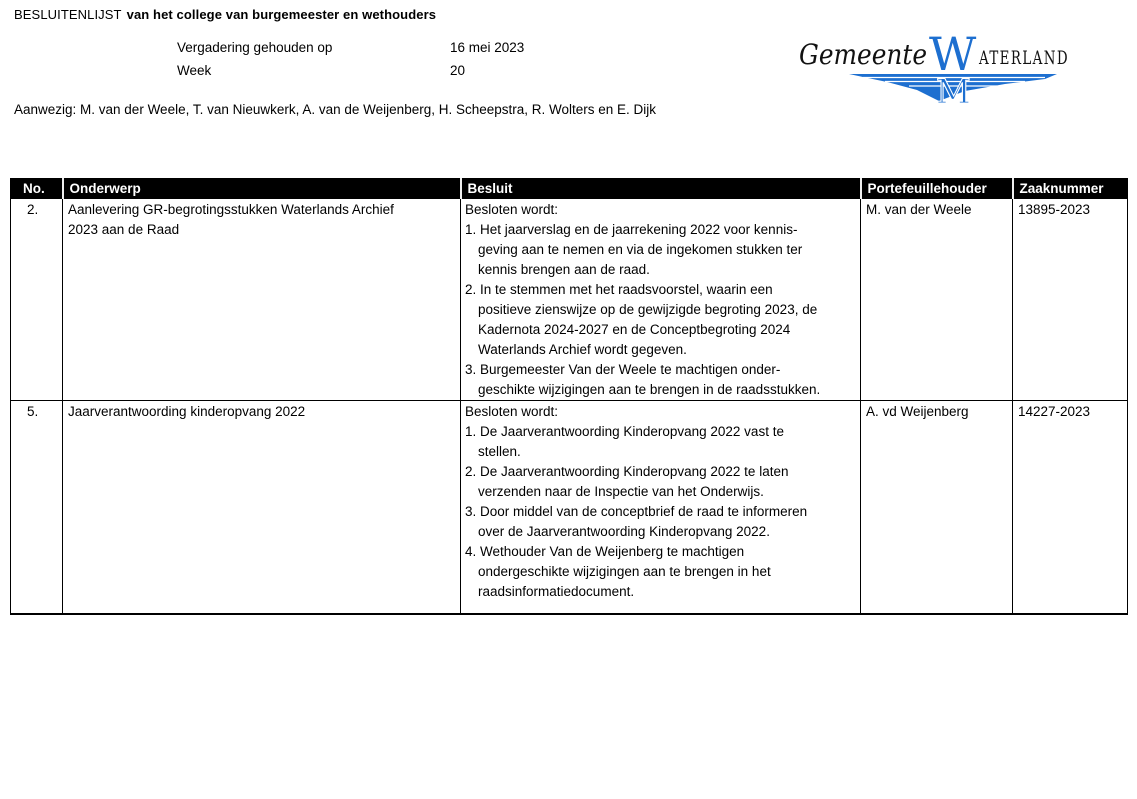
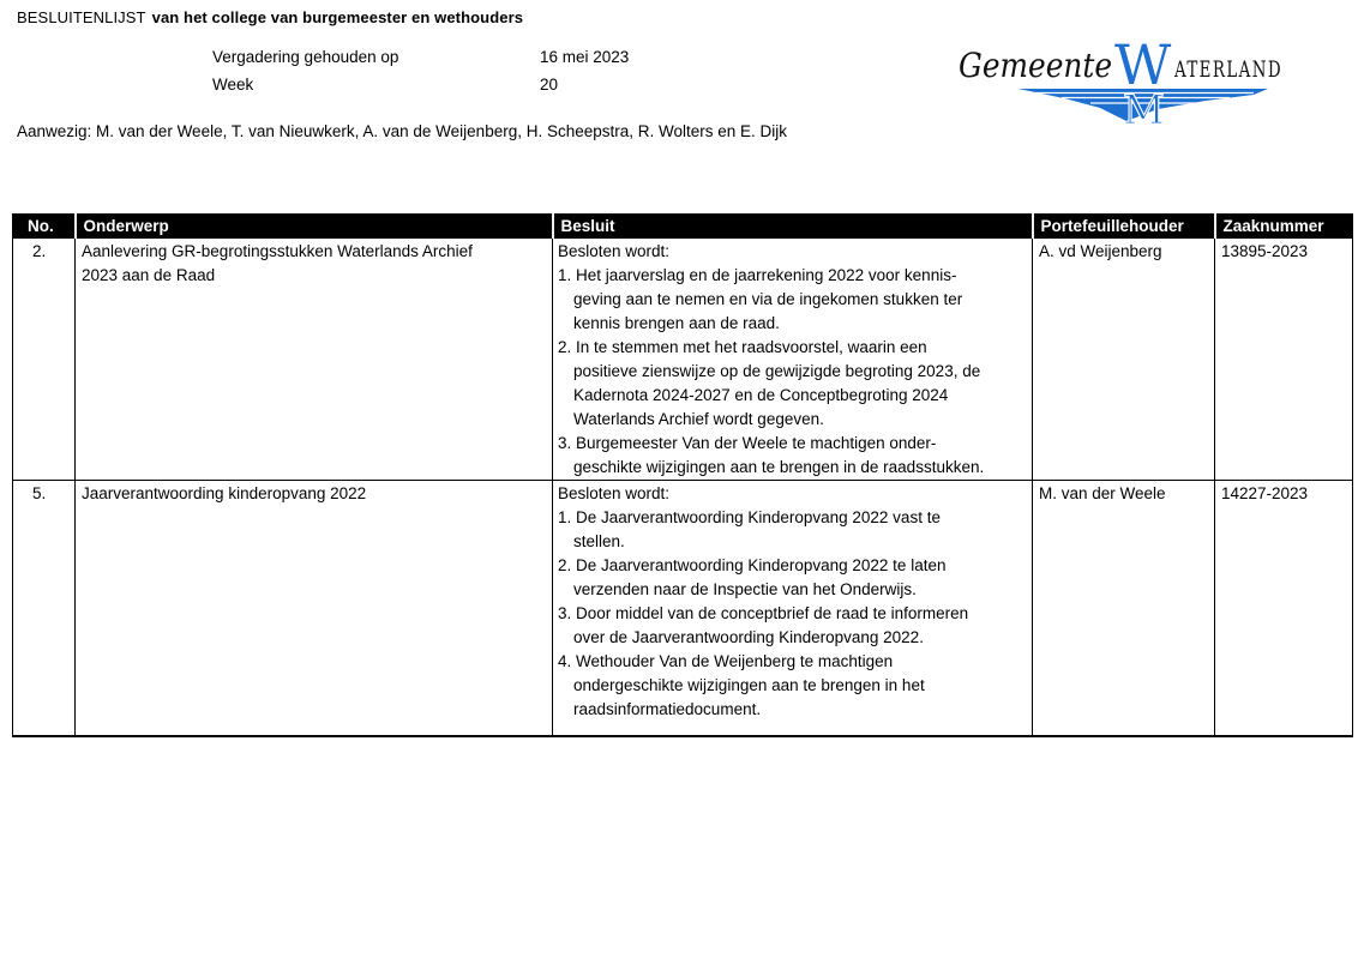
  BESLUITENLIJST van het college van burgemeester en wethouders
  Vergadering gehouden op
  16 mei 2023
  Week
  20
  Aanwezig: M. van der Weele, T. van Nieuwkerk, A. van de Weijenberg, H. Scheepstra, R. Wolters en E. Dijk
  Gemeente
  W
  ATERLAND
  M
  No.	Onderwerp	Besluit	Portefeuillehouder	Zaaknummer
- 2.	Aanlevering GR-begrotingsstukken Waterlands Archief 2023 aan de Raad	Besloten wordt: 1. Het jaarverslag en de jaarrekening 2022 voor kennis- geving aan te nemen en via de ingekomen stukken ter kennis brengen aan de raad. 2. In te stemmen met het raadsvoorstel, waarin een positieve zienswijze op de gewijzigde begroting 2023, de Kadernota 2024-2027 en de Conceptbegroting 2024 Waterlands Archief wordt gegeven. 3. Burgemeester Van der Weele te machtigen onder- geschikte wijzigingen aan te brengen in de raadsstukken.	M. van der Weele	13895-2023
+ 2.	Aanlevering GR-begrotingsstukken Waterlands Archief 2023 aan de Raad	Besloten wordt: 1. Het jaarverslag en de jaarrekening 2022 voor kennis- geving aan te nemen en via de ingekomen stukken ter kennis brengen aan de raad. 2. In te stemmen met het raadsvoorstel, waarin een positieve zienswijze op de gewijzigde begroting 2023, de Kadernota 2024-2027 en de Conceptbegroting 2024 Waterlands Archief wordt gegeven. 3. Burgemeester Van der Weele te machtigen onder- geschikte wijzigingen aan te brengen in de raadsstukken.	A. vd Weijenberg	13895-2023
- 5.	Jaarverantwoording kinderopvang 2022	Besloten wordt: 1. De Jaarverantwoording Kinderopvang 2022 vast te stellen. 2. De Jaarverantwoording Kinderopvang 2022 te laten verzenden naar de Inspectie van het Onderwijs. 3. Door middel van de conceptbrief de raad te informeren over de Jaarverantwoording Kinderopvang 2022. 4. Wethouder Van de Weijenberg te machtigen ondergeschikte wijzigingen aan te brengen in het raadsinformatiedocument.	A. vd Weijenberg	14227-2023
+ 5.	Jaarverantwoording kinderopvang 2022	Besloten wordt: 1. De Jaarverantwoording Kinderopvang 2022 vast te stellen. 2. De Jaarverantwoording Kinderopvang 2022 te laten verzenden naar de Inspectie van het Onderwijs. 3. Door middel van de conceptbrief de raad te informeren over de Jaarverantwoording Kinderopvang 2022. 4. Wethouder Van de Weijenberg te machtigen ondergeschikte wijzigingen aan te brengen in het raadsinformatiedocument.	M. van der Weele	14227-2023
